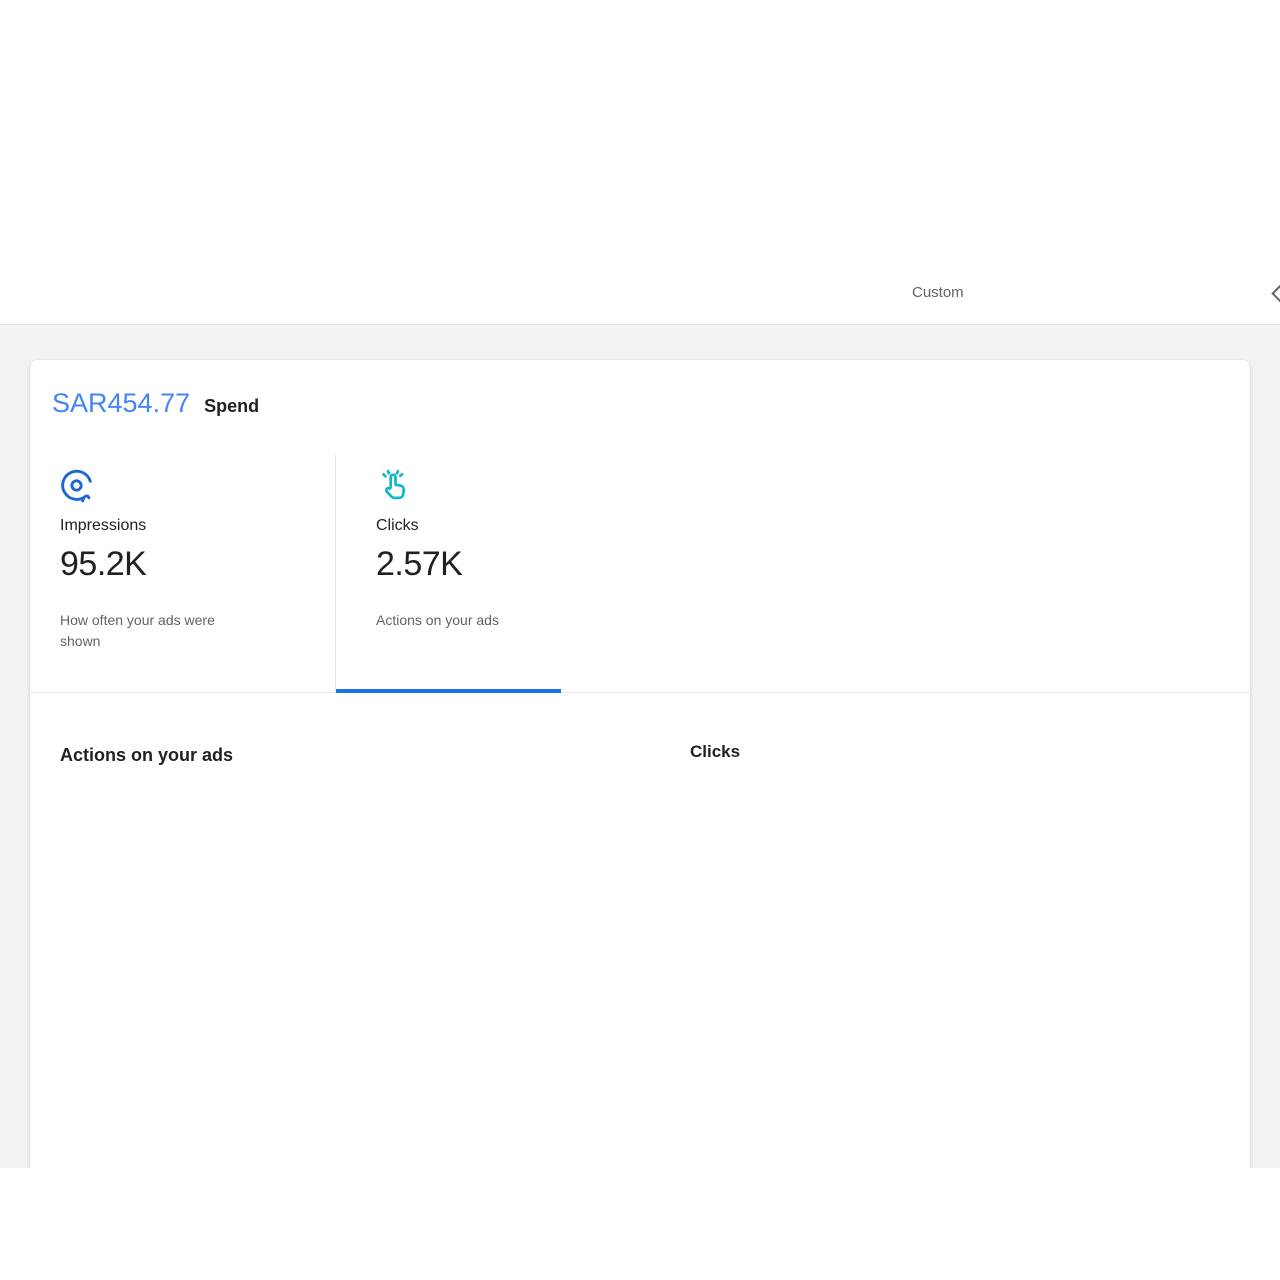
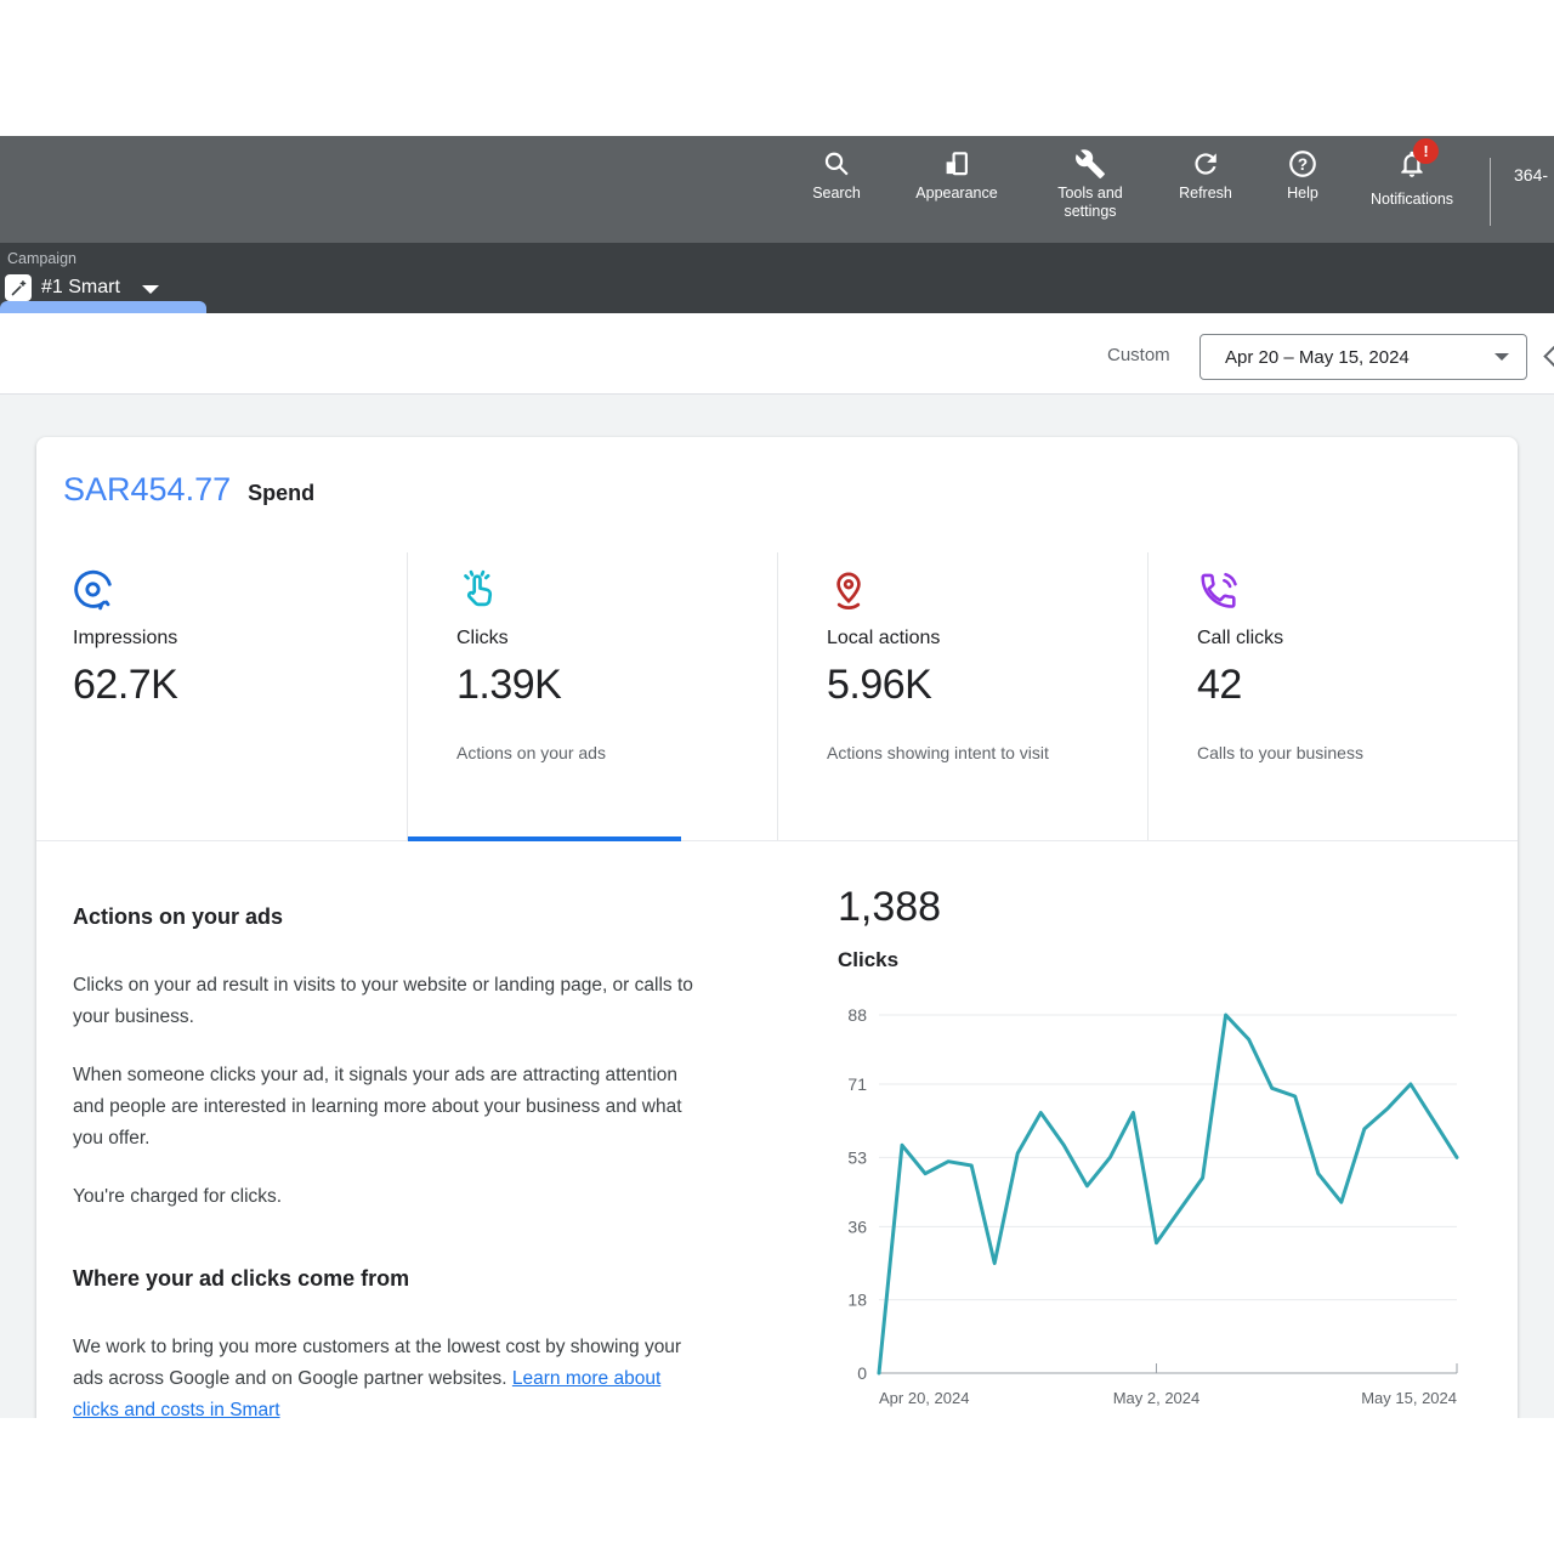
+ Search
+ Appearance
+ Tools and settings
+ Refresh
+ ?
+ Help
+ !
+ Notifications
+ 364-
+ Campaign
+ #1 Smart
  Custom
+ Apr 20 – May 15, 2024
  SAR454.77
  Spend
  Impressions
- 95.2K
+ 62.7K
- How often your ads were shown
  Clicks
- 2.57K
+ 1.39K
  Actions on your ads
+ Local actions
+ 5.96K
+ Actions showing intent to visit
+ Call clicks
+ 42
+ Calls to your business
  Actions on your ads
+ Clicks on your ad result in visits to your website or landing page, or calls to your business.
+ When someone clicks your ad, it signals your ads are attracting attention and people are interested in learning more about your business and what you offer.
+ You're charged for clicks.
+ Where your ad clicks come from
+ We work to bring you more customers at the lowest cost by showing your ads across Google and on Google partner websites. Learn more about clicks and costs in Smart
+ 1,388
  Clicks
+ 0
+ 18
+ 36
+ 53
+ 71
+ 88
+ Apr 20, 2024
+ May 2, 2024
+ May 15, 2024
